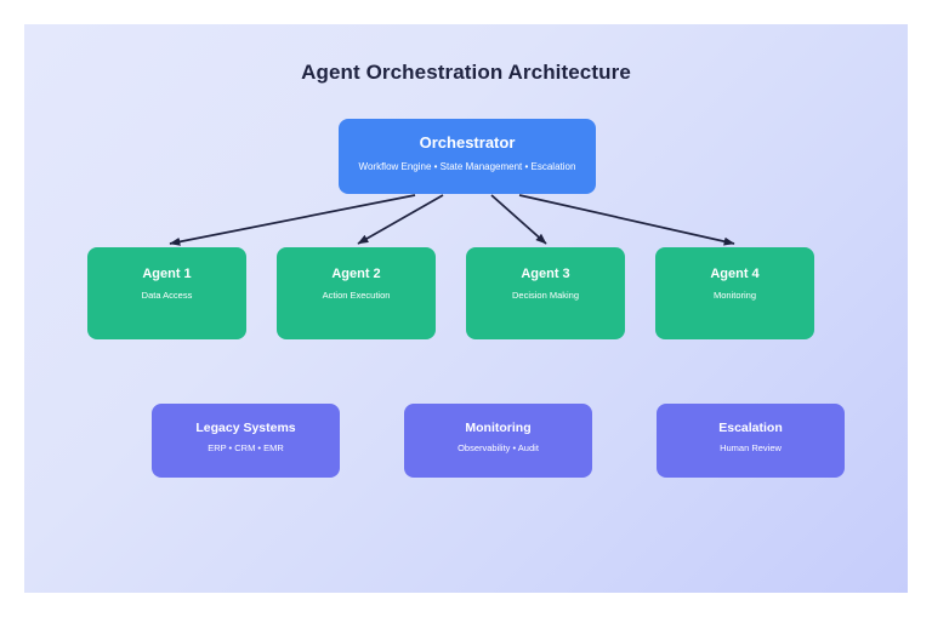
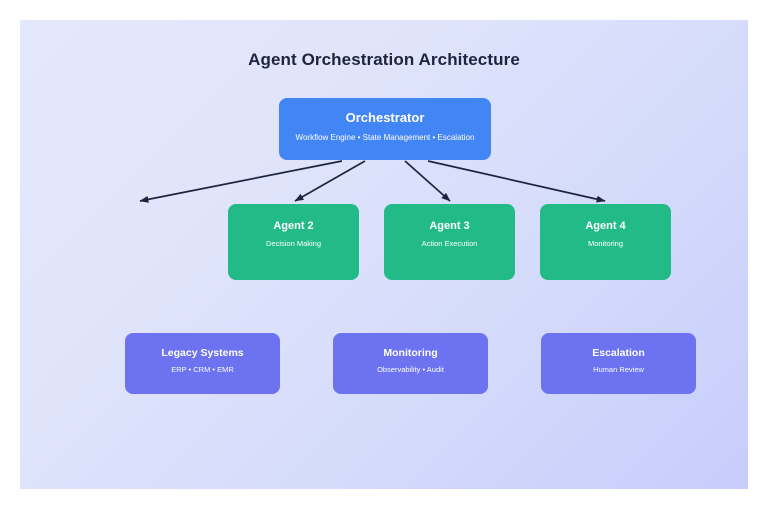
  Agent Orchestration Architecture
  Orchestrator
  Workflow Engine • State Management • Escalation
- Agent 1
- Data Access
  Agent 2
- Action Execution
+ Decision Making
  Agent 3
- Decision Making
+ Action Execution
  Agent 4
  Monitoring
  Legacy Systems
  ERP • CRM • EMR
  Monitoring
  Observability • Audit
  Escalation
  Human Review
